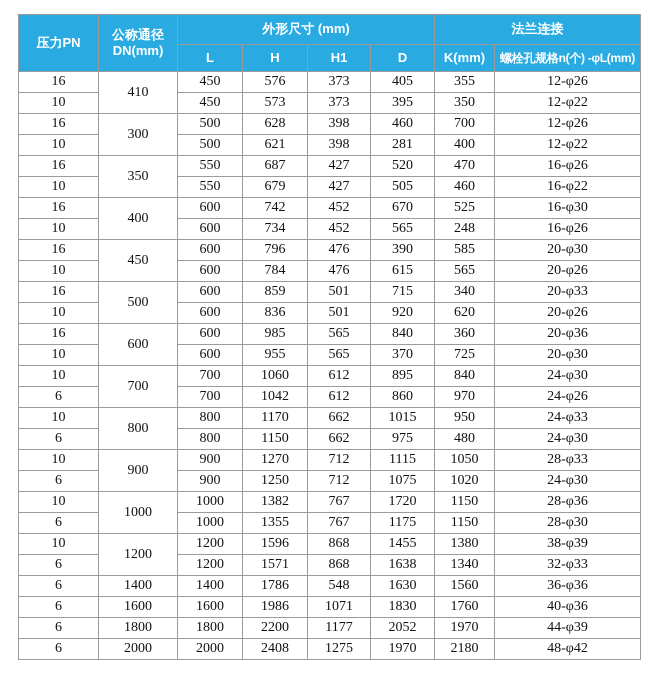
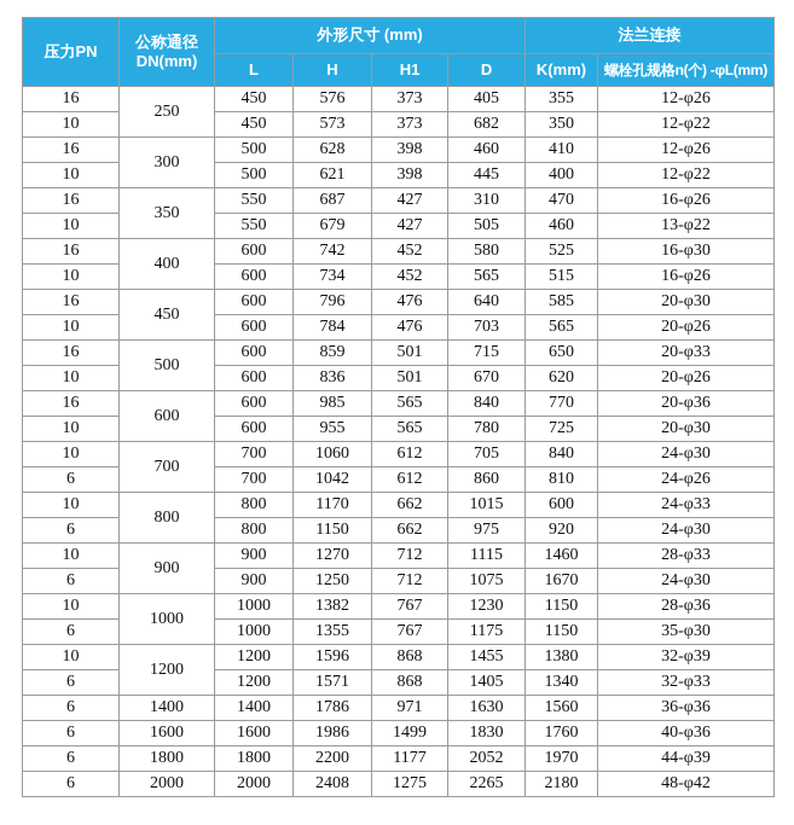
  压力PN	公称通径 DN(mm)	外形尺寸 (mm)	法兰连接
  L	H	H1	D	K(mm)	螺栓孔规格n(个) -φL(mm)
- 16	410	450	576	373	405	355	12-φ26
+ 16	250	450	576	373	405	355	12-φ26
- 10	450	573	373	395	350	12-φ22
+ 10	450	573	373	682	350	12-φ22
- 16	300	500	628	398	460	700	12-φ26
+ 16	300	500	628	398	460	410	12-φ26
- 10	500	621	398	281	400	12-φ22
+ 10	500	621	398	445	400	12-φ22
- 16	350	550	687	427	520	470	16-φ26
+ 16	350	550	687	427	310	470	16-φ26
- 10	550	679	427	505	460	16-φ22
+ 10	550	679	427	505	460	13-φ22
- 16	400	600	742	452	670	525	16-φ30
+ 16	400	600	742	452	580	525	16-φ30
- 10	600	734	452	565	248	16-φ26
+ 10	600	734	452	565	515	16-φ26
- 16	450	600	796	476	390	585	20-φ30
+ 16	450	600	796	476	640	585	20-φ30
- 10	600	784	476	615	565	20-φ26
+ 10	600	784	476	703	565	20-φ26
- 16	500	600	859	501	715	340	20-φ33
+ 16	500	600	859	501	715	650	20-φ33
- 10	600	836	501	920	620	20-φ26
+ 10	600	836	501	670	620	20-φ26
- 16	600	600	985	565	840	360	20-φ36
+ 16	600	600	985	565	840	770	20-φ36
- 10	600	955	565	370	725	20-φ30
+ 10	600	955	565	780	725	20-φ30
- 10	700	700	1060	612	895	840	24-φ30
+ 10	700	700	1060	612	705	840	24-φ30
- 6	700	1042	612	860	970	24-φ26
+ 6	700	1042	612	860	810	24-φ26
- 10	800	800	1170	662	1015	950	24-φ33
+ 10	800	800	1170	662	1015	600	24-φ33
- 6	800	1150	662	975	480	24-φ30
+ 6	800	1150	662	975	920	24-φ30
- 10	900	900	1270	712	1115	1050	28-φ33
+ 10	900	900	1270	712	1115	1460	28-φ33
- 6	900	1250	712	1075	1020	24-φ30
+ 6	900	1250	712	1075	1670	24-φ30
- 10	1000	1000	1382	767	1720	1150	28-φ36
+ 10	1000	1000	1382	767	1230	1150	28-φ36
- 6	1000	1355	767	1175	1150	28-φ30
+ 6	1000	1355	767	1175	1150	35-φ30
- 10	1200	1200	1596	868	1455	1380	38-φ39
+ 10	1200	1200	1596	868	1455	1380	32-φ39
- 6	1200	1571	868	1638	1340	32-φ33
+ 6	1200	1571	868	1405	1340	32-φ33
- 6	1400	1400	1786	548	1630	1560	36-φ36
+ 6	1400	1400	1786	971	1630	1560	36-φ36
- 6	1600	1600	1986	1071	1830	1760	40-φ36
+ 6	1600	1600	1986	1499	1830	1760	40-φ36
  6	1800	1800	2200	1177	2052	1970	44-φ39
- 6	2000	2000	2408	1275	1970	2180	48-φ42
+ 6	2000	2000	2408	1275	2265	2180	48-φ42
